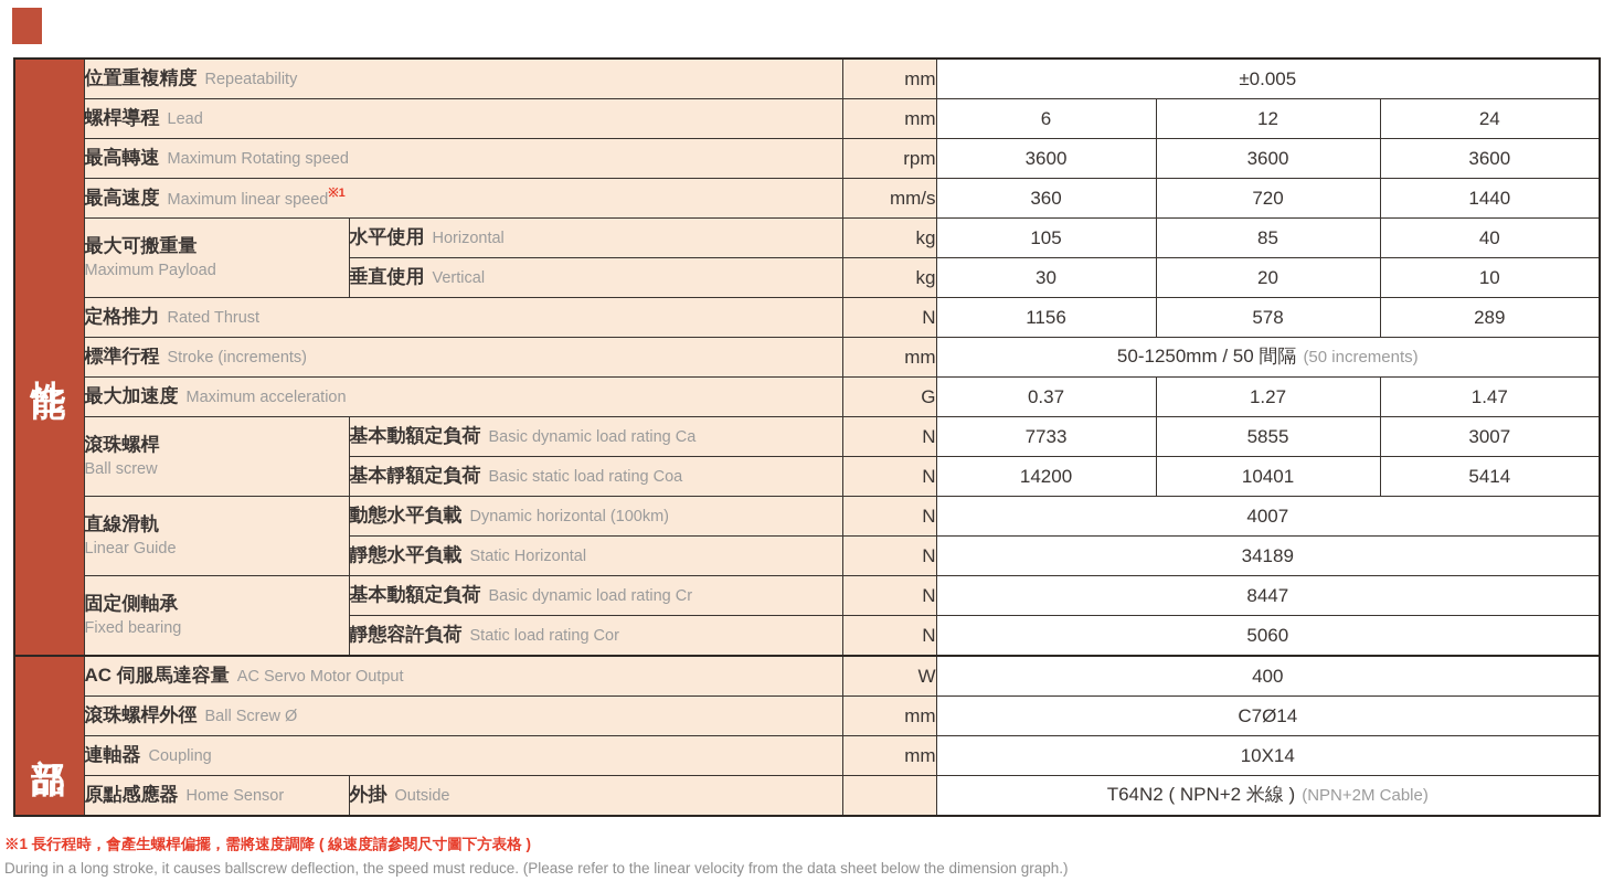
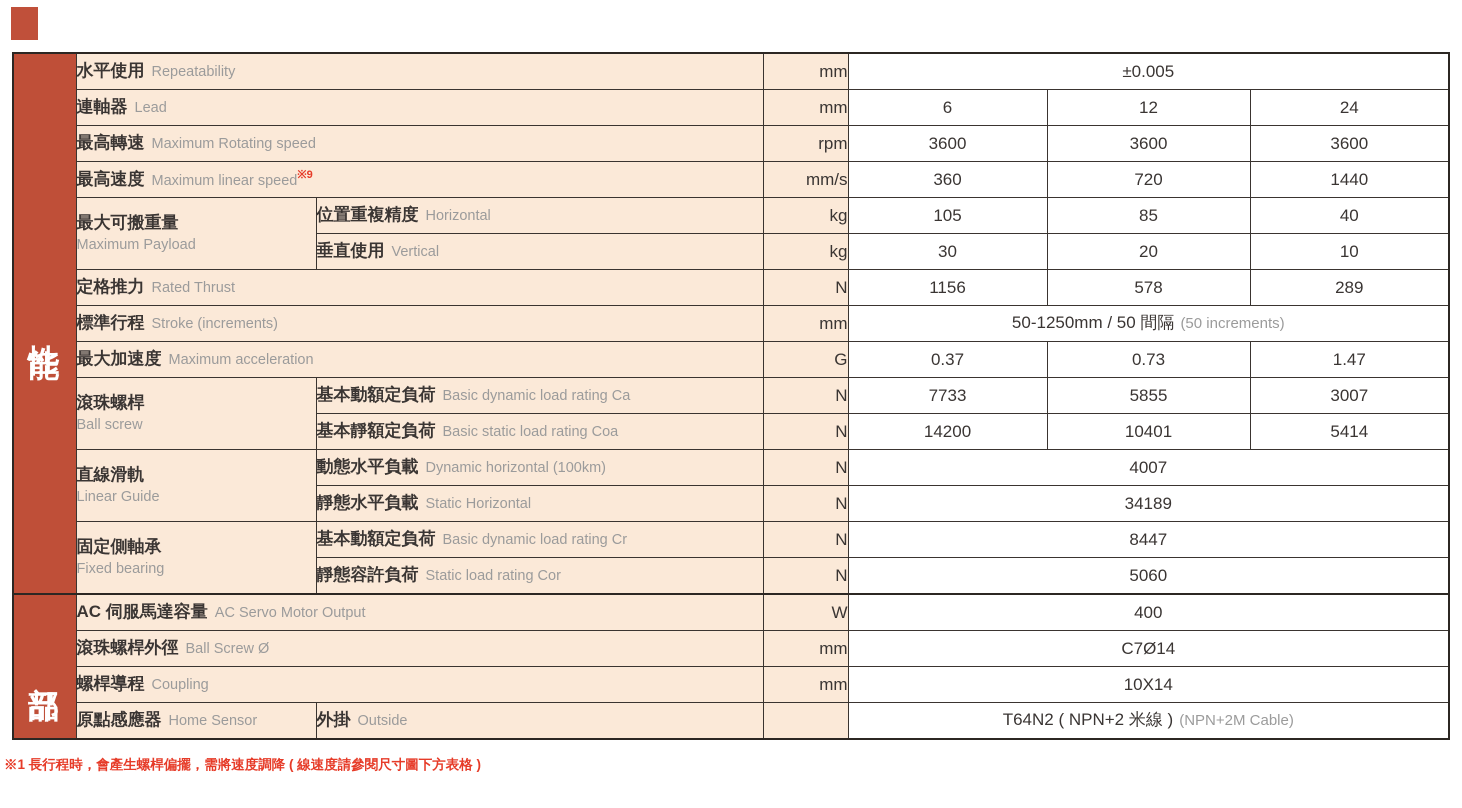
- 	位置重複精度 Repeatability	mm	±0.005
+ 	水平使用 Repeatability	mm	±0.005
- 螺桿導程 Lead	mm	6	12	24
+ 連軸器 Lead	mm	6	12	24
  最高轉速 Maximum Rotating speed	rpm	3600	3600	3600
- 最高速度 Maximum linear speed※1	mm/s	360	720	1440
+ 最高速度 Maximum linear speed※9	mm/s	360	720	1440
- 最大可搬重量Maximum Payload	水平使用 Horizontal	kg	105	85	40
+ 最大可搬重量Maximum Payload	位置重複精度 Horizontal	kg	105	85	40
  垂直使用 Vertical	kg	30	20	10
  定格推力 Rated Thrust	N	1156	578	289
  標準行程 Stroke (increments)	mm	50-1250mm / 50 間隔 (50 increments)
- 最大加速度 Maximum acceleration	G	0.37	1.27	1.47
+ 最大加速度 Maximum acceleration	G	0.37	0.73	1.47
  滾珠螺桿Ball screw	基本動額定負荷 Basic dynamic load rating Ca	N	7733	5855	3007
  基本靜額定負荷 Basic static load rating Coa	N	14200	10401	5414
  直線滑軌Linear Guide	動態水平負載 Dynamic horizontal (100km)	N	4007
  靜態水平負載 Static Horizontal	N	34189
  固定側軸承Fixed bearing	基本動額定負荷 Basic dynamic load rating Cr	N	8447
  靜態容許負荷 Static load rating Cor	N	5060
  	AC 伺服馬達容量 AC Servo Motor Output	W	400
  滾珠螺桿外徑 Ball Screw Ø	mm	C7Ø14
- 連軸器 Coupling	mm	10X14
+ 螺桿導程 Coupling	mm	10X14
  原點感應器 Home Sensor	外掛 Outside		T64N2 ( NPN+2 米線 ) (NPN+2M Cable)
  ※1 長行程時，會產生螺桿偏擺，需將速度調降 ( 線速度請參閱尺寸圖下方表格 )
- During in a long stroke, it causes ballscrew deflection, the speed must reduce. (Please refer to the linear velocity from the data sheet below the dimension graph.)
